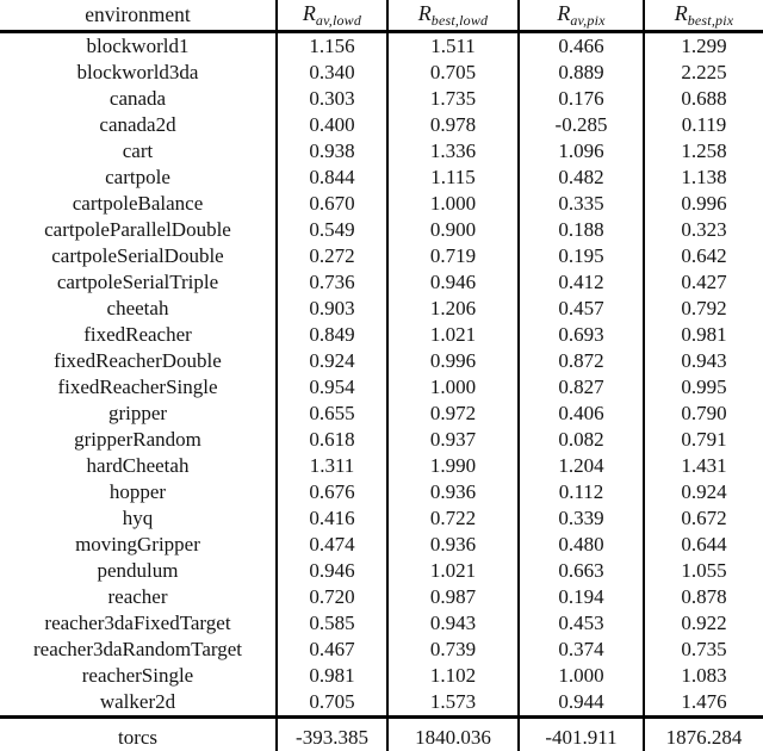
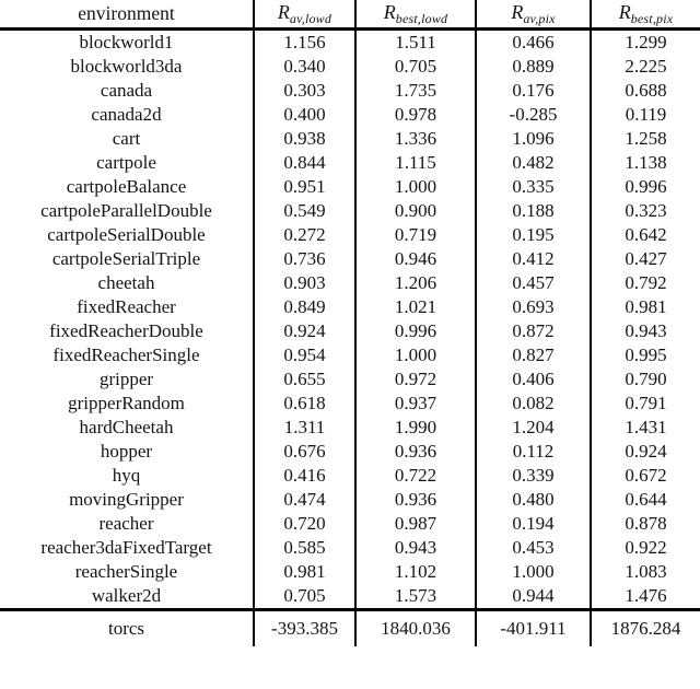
  environment	Rav,lowd	Rbest,lowd	Rav,pix	Rbest,pix
  blockworld1	1.156	1.511	0.466	1.299
  blockworld3da	0.340	0.705	0.889	2.225
  canada	0.303	1.735	0.176	0.688
  canada2d	0.400	0.978	-0.285	0.119
  cart	0.938	1.336	1.096	1.258
  cartpole	0.844	1.115	0.482	1.138
- cartpoleBalance	0.670	1.000	0.335	0.996
+ cartpoleBalance	0.951	1.000	0.335	0.996
  cartpoleParallelDouble	0.549	0.900	0.188	0.323
  cartpoleSerialDouble	0.272	0.719	0.195	0.642
  cartpoleSerialTriple	0.736	0.946	0.412	0.427
  cheetah	0.903	1.206	0.457	0.792
  fixedReacher	0.849	1.021	0.693	0.981
  fixedReacherDouble	0.924	0.996	0.872	0.943
  fixedReacherSingle	0.954	1.000	0.827	0.995
  gripper	0.655	0.972	0.406	0.790
  gripperRandom	0.618	0.937	0.082	0.791
  hardCheetah	1.311	1.990	1.204	1.431
  hopper	0.676	0.936	0.112	0.924
  hyq	0.416	0.722	0.339	0.672
  movingGripper	0.474	0.936	0.480	0.644
- pendulum	0.946	1.021	0.663	1.055
  reacher	0.720	0.987	0.194	0.878
  reacher3daFixedTarget	0.585	0.943	0.453	0.922
- reacher3daRandomTarget	0.467	0.739	0.374	0.735
  reacherSingle	0.981	1.102	1.000	1.083
  walker2d	0.705	1.573	0.944	1.476
  torcs	-393.385	1840.036	-401.911	1876.284
